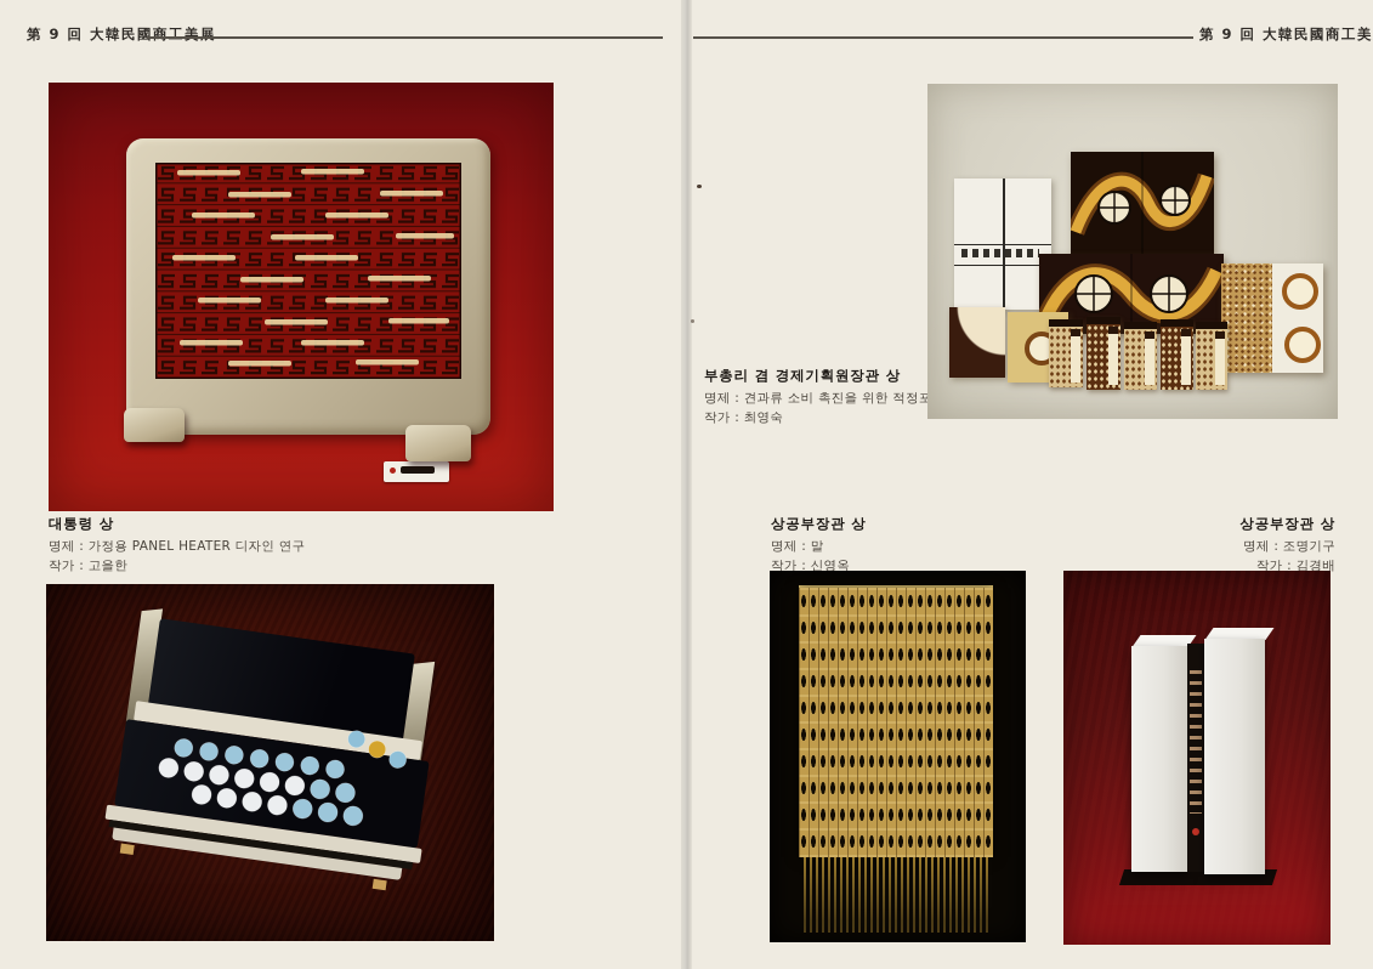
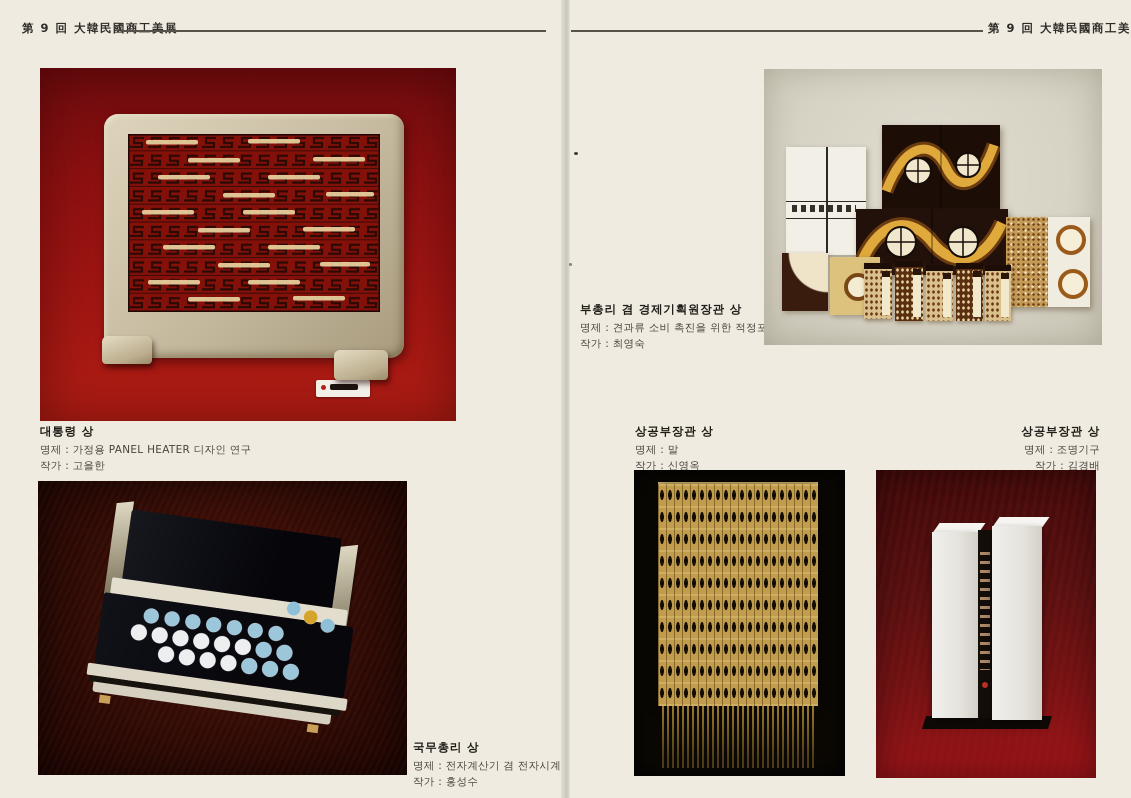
  第 9 回 大韓民國商工美展
  第 9 回 大韓民國商工美
  대통령 상
  명제 : 가정용 PANEL HEATER 디자인 연구
  작가 : 고을한
+ 국무총리 상
+ 명제 : 전자계산기 겸 전자시계
+ 작가 : 홍성수
  부총리 겸 경제기획원장관 상
  명제 : 견과류 소비 촉진을 위한 적정포
  작가 : 최영숙
  상공부장관 상
  명제 : 말
  작가 : 신영옥
  상공부장관 상
  명제 : 조명기구
  작가 : 김경배
